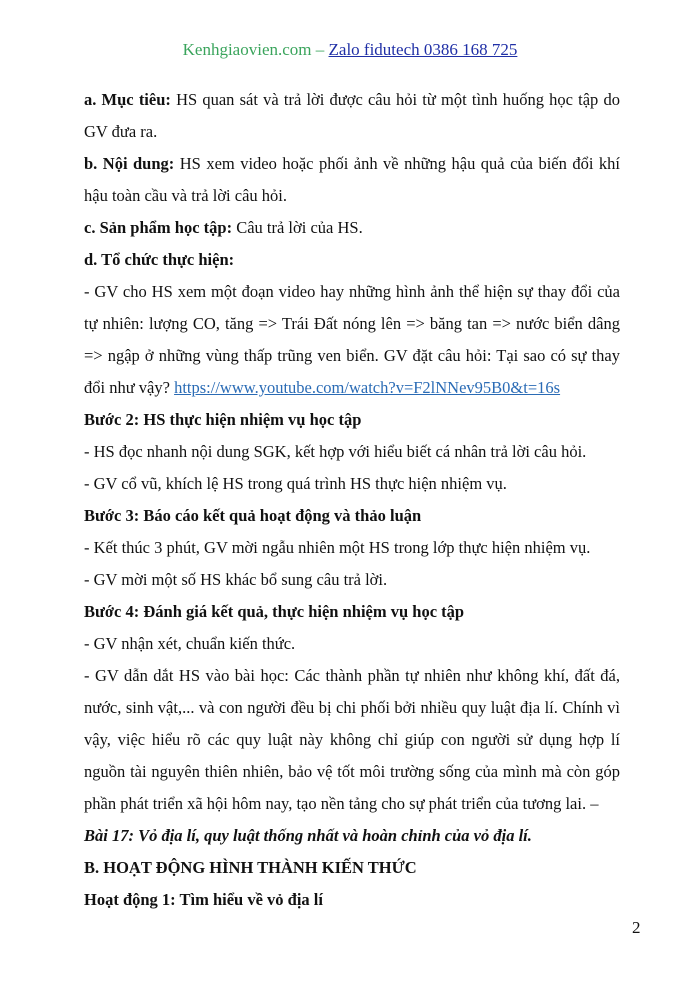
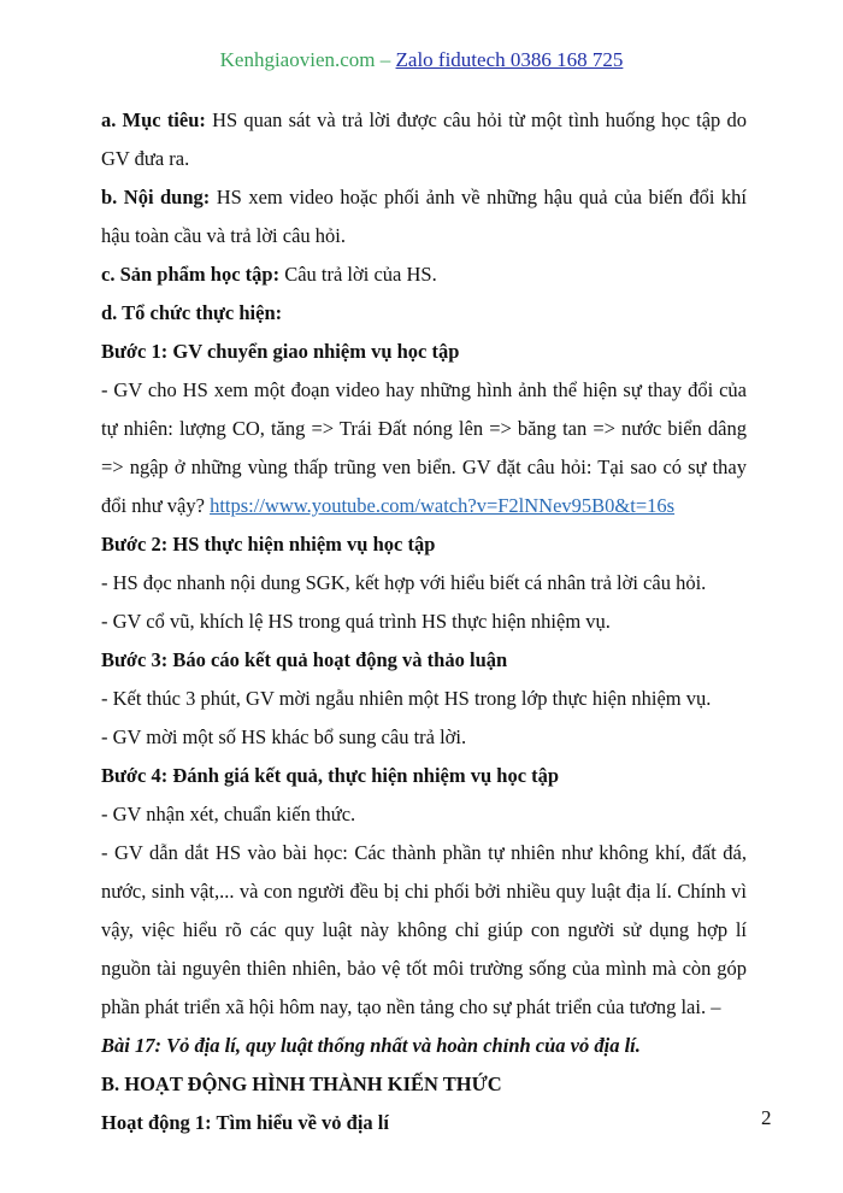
  Kenhgiaovien.com – Zalo fidutech 0386 168 725
  a. Mục tiêu: HS quan sát và trả lời được câu hỏi từ một tình huống học tập do
  GV đưa ra.
  b. Nội dung: HS xem video hoặc phối ảnh về những hậu quả của biến đổi khí
  hậu toàn cầu và trả lời câu hỏi.
  c. Sản phẩm học tập: Câu trả lời của HS.
  d. Tổ chức thực hiện:
+ Bước 1: GV chuyển giao nhiệm vụ học tập
  - GV cho HS xem một đoạn video hay những hình ảnh thể hiện sự thay đổi của
  tự nhiên: lượng CO, tăng => Trái Đất nóng lên => băng tan => nước biển dâng
  => ngập ở những vùng thấp trũng ven biển. GV đặt câu hỏi: Tại sao có sự thay
  đổi như vậy? https://www.youtube.com/watch?v=F2lNNev95B0&t=16s
  Bước 2: HS thực hiện nhiệm vụ học tập
  - HS đọc nhanh nội dung SGK, kết hợp với hiểu biết cá nhân trả lời câu hỏi.
  - GV cổ vũ, khích lệ HS trong quá trình HS thực hiện nhiệm vụ.
  Bước 3: Báo cáo kết quả hoạt động và thảo luận
  - Kết thúc 3 phút, GV mời ngẫu nhiên một HS trong lớp thực hiện nhiệm vụ.
  - GV mời một số HS khác bổ sung câu trả lời.
  Bước 4: Đánh giá kết quả, thực hiện nhiệm vụ học tập
  - GV nhận xét, chuẩn kiến thức.
  - GV dẫn dắt HS vào bài học: Các thành phần tự nhiên như không khí, đất đá,
  nước, sinh vật,... và con người đều bị chi phối bởi nhiều quy luật địa lí. Chính vì
  vậy, việc hiểu rõ các quy luật này không chỉ giúp con người sử dụng hợp lí
  nguồn tài nguyên thiên nhiên, bảo vệ tốt môi trường sống của mình mà còn góp
  phần phát triển xã hội hôm nay, tạo nền tảng cho sự phát triển của tương lai. –
  Bài 17: Vỏ địa lí, quy luật thống nhất và hoàn chỉnh của vỏ địa lí.
  B. HOẠT ĐỘNG HÌNH THÀNH KIẾN THỨC
  Hoạt động 1: Tìm hiểu về vỏ địa lí
  2
